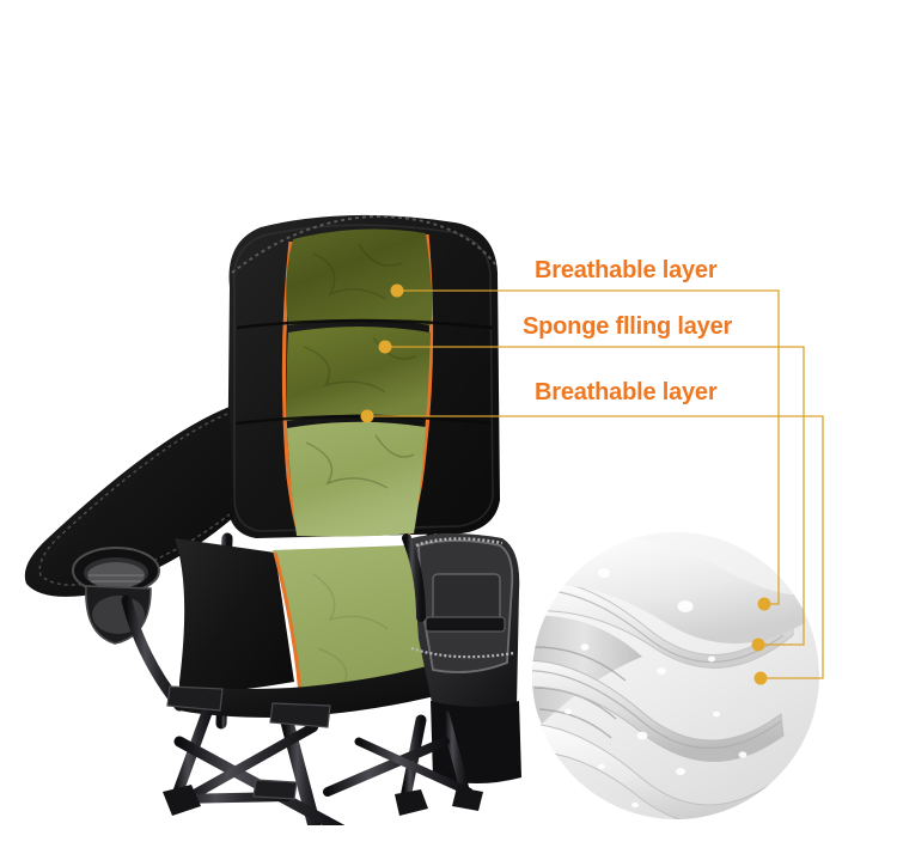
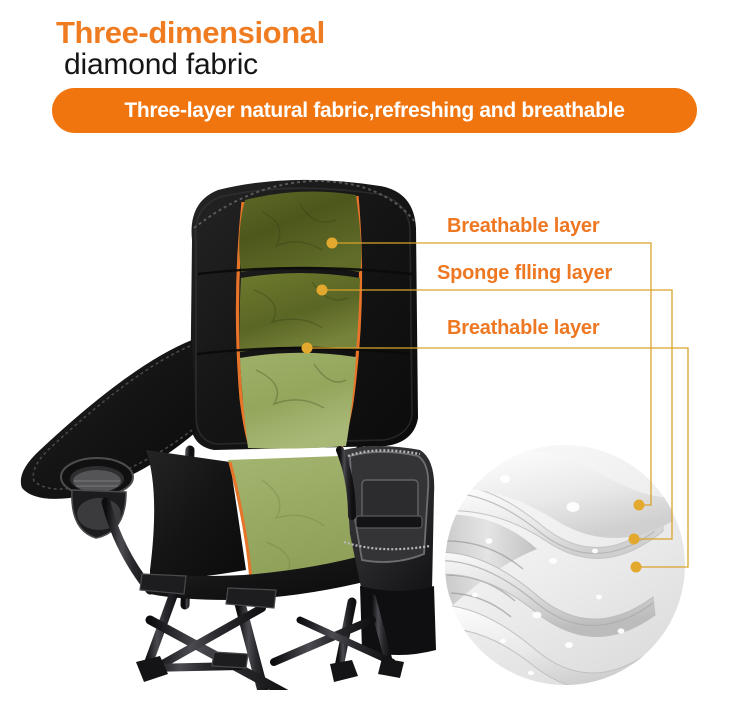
+ Three-dimensional
+ diamond fabric
+ Three-layer natural fabric,refreshing and breathable
  Breathable layer
  Sponge flling layer
  Breathable layer
